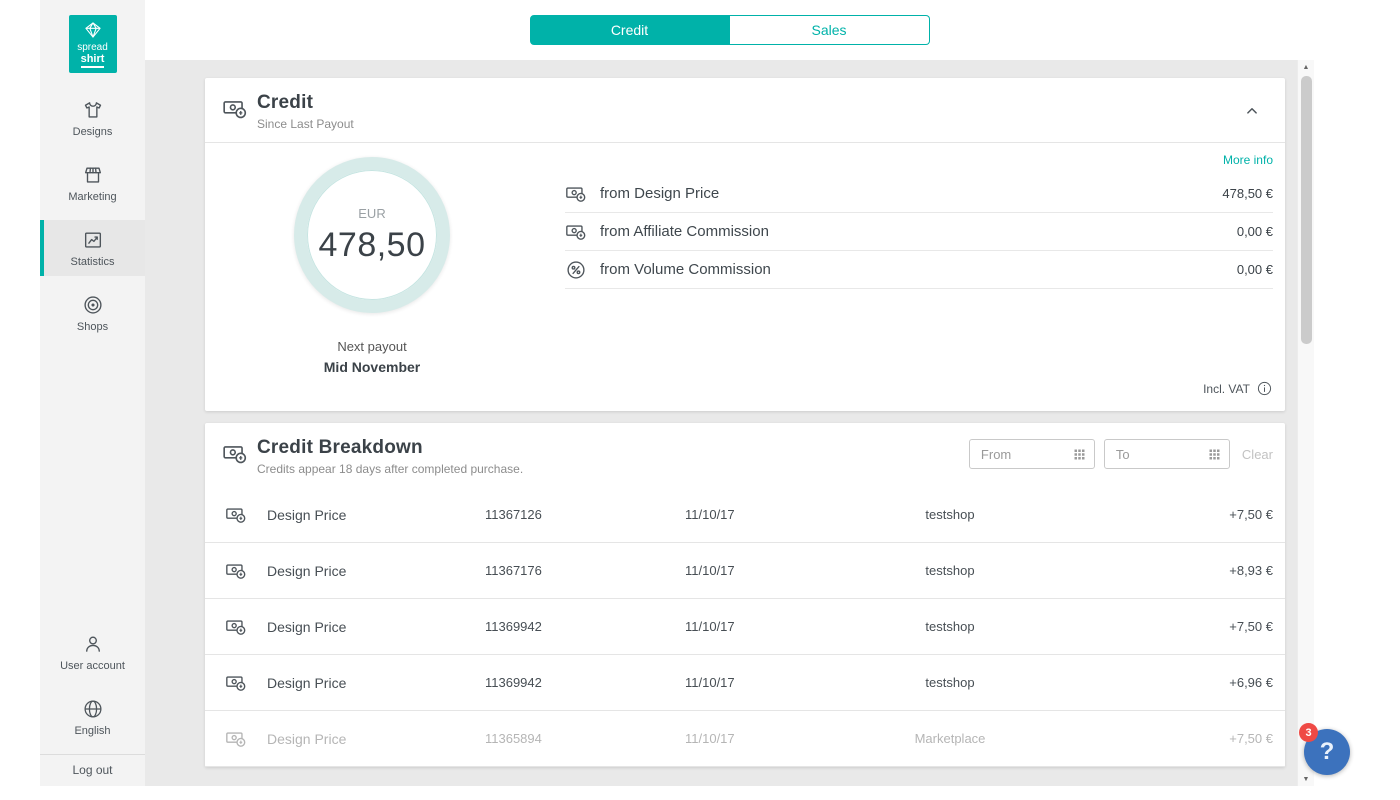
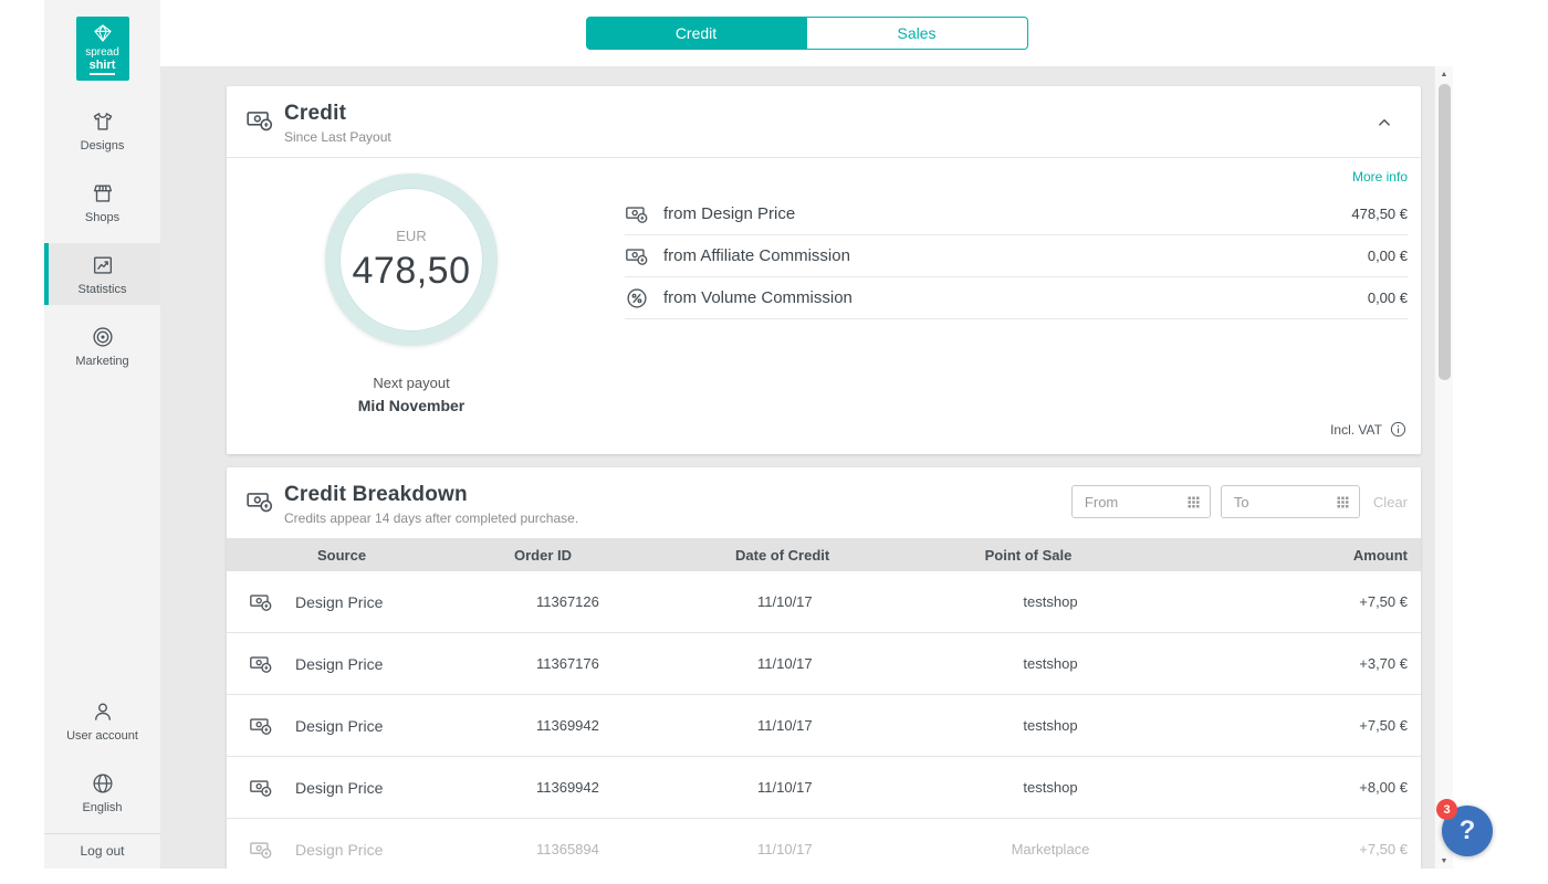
  spread
  shirt
  Designs
- Marketing
+ Shops
  Statistics
- Shops
+ Marketing
  User account
  English
  Log out
  Credit
  Sales
  Credit
  Since Last Payout
  EUR
  478,50
  Next payout
  Mid November
  More info
  from Design Price
  478,50 €
  from Affiliate Commission
  0,00 €
  from Volume Commission
  0,00 €
  Incl. VAT
  Credit Breakdown
- Credits appear 18 days after completed purchase.
+ Credits appear 14 days after completed purchase.
  From
  To
  Clear
+ Source
+ Order ID
+ Date of Credit
+ Point of Sale
+ Amount
  Design Price
  11367126
  11/10/17
  testshop
  +7,50 €
  Design Price
  11367176
  11/10/17
  testshop
- +8,93 €
+ +3,70 €
  Design Price
  11369942
  11/10/17
  testshop
  +7,50 €
  Design Price
  11369942
  11/10/17
  testshop
- +6,96 €
+ +8,00 €
  Design Price
  11365894
  11/10/17
  Marketplace
  +7,50 €
  ?
  3
